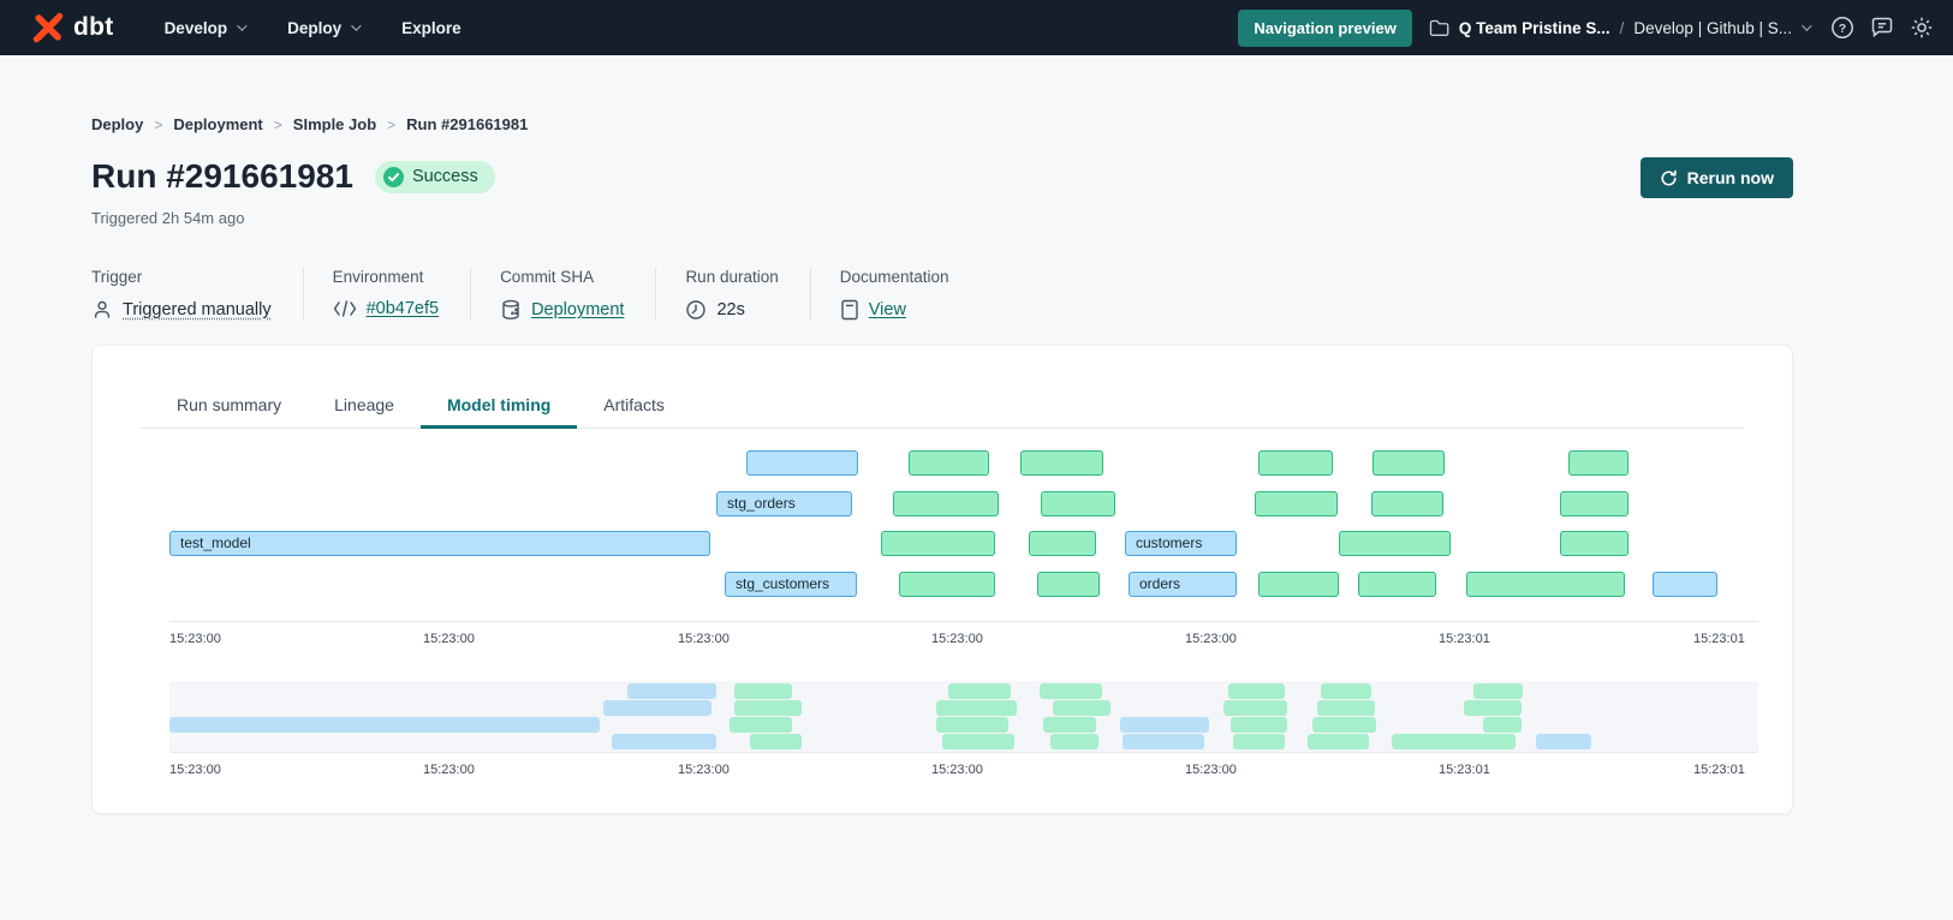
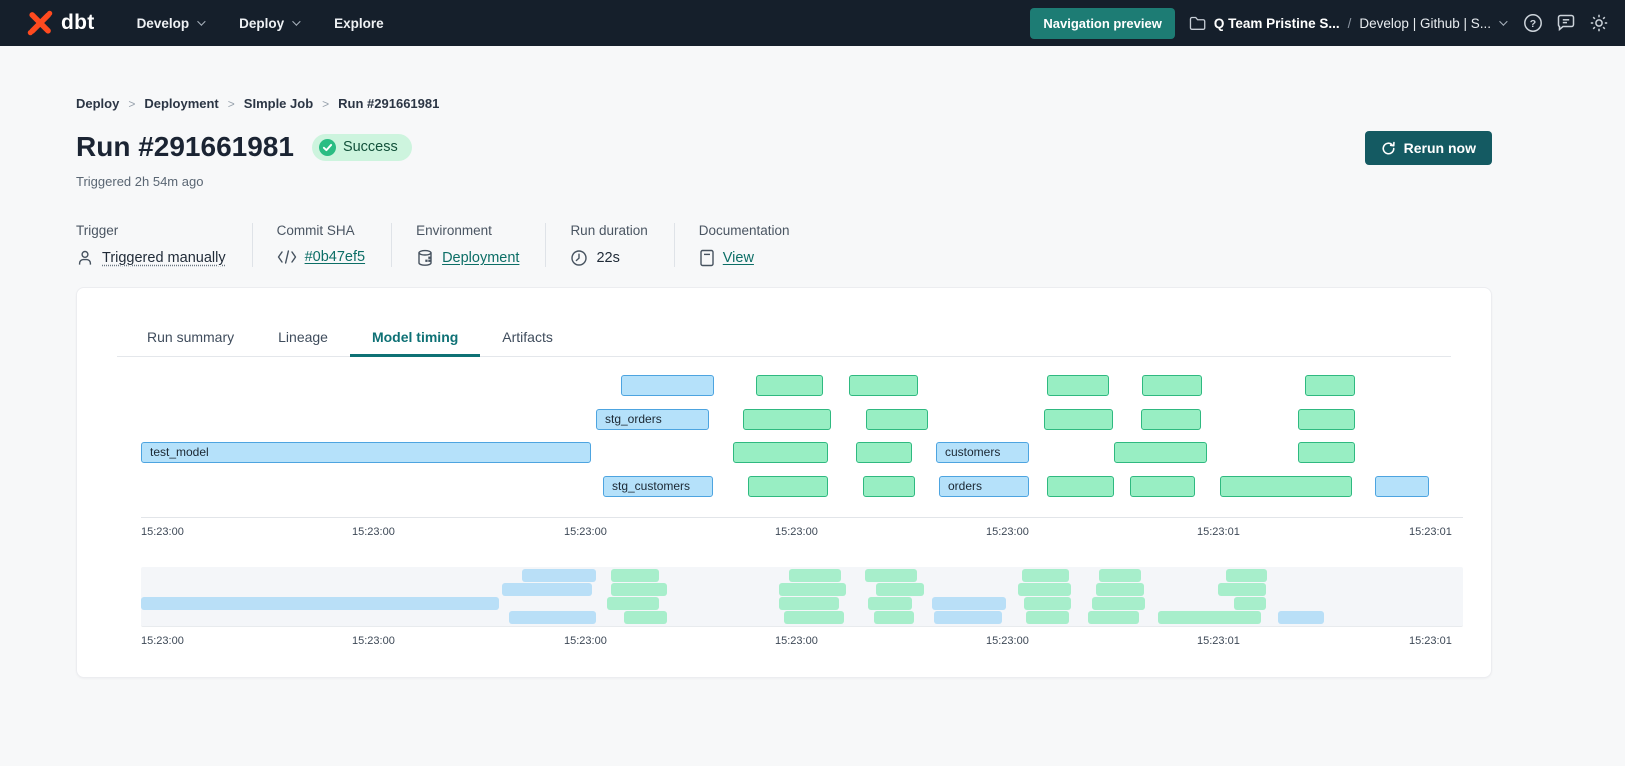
  dbt
  Develop
  Deploy
  Explore
  Navigation preview
  Q Team Pristine S...
  /
  Develop | Github | S...
  ?
  Deploy
  >
  Deployment
  >
  SImple Job
  >
  Run #291661981
  Run #291661981
  Success
  Rerun now
  Triggered 2h 54m ago
  Trigger
  Triggered manually
- Environment
+ Commit SHA
  #0b47ef5
- Commit SHA
+ Environment
  Deployment
  Run duration
  22s
  Documentation
  View
  Run summary
  Lineage
  Model timing
  Artifacts
  stg_orders
  test_model
  customers
  stg_customers
  orders
  15:23:00
  15:23:00
  15:23:00
  15:23:00
  15:23:00
  15:23:01
  15:23:01
  15:23:00
  15:23:00
  15:23:00
  15:23:00
  15:23:00
  15:23:01
  15:23:01
